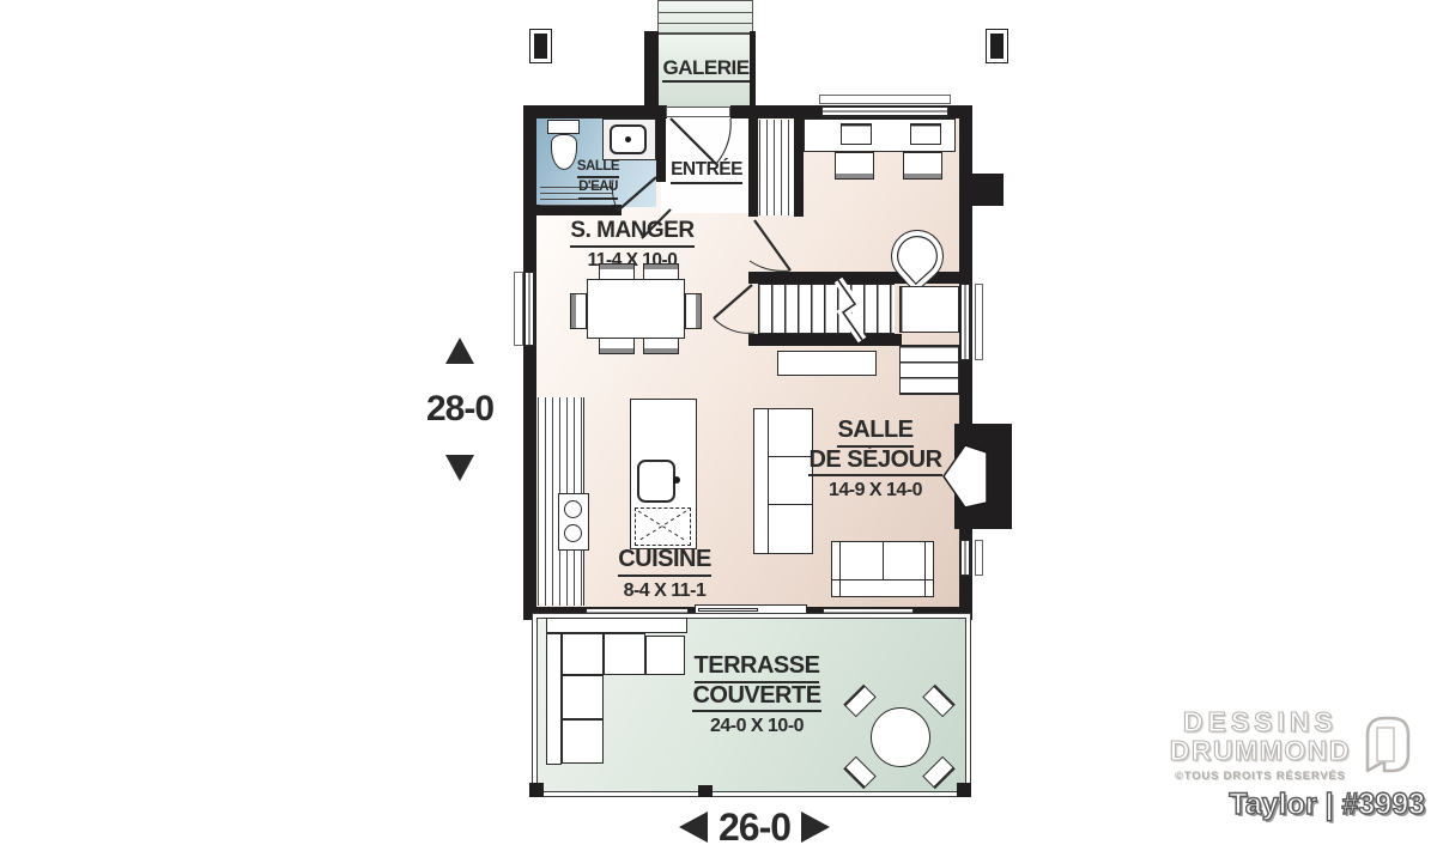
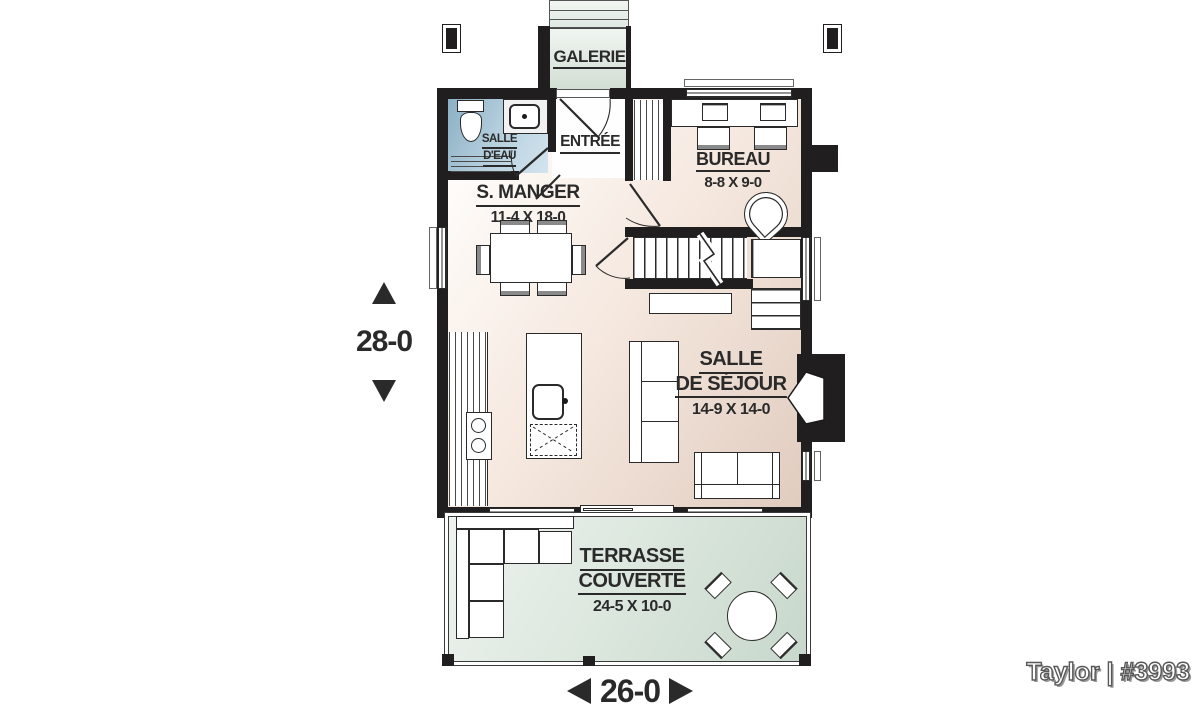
  GALERIE
  SALLE
  D'EAU
  ENTRÉE
+ BUREAU
+ 8-8 X 9-0
  S. MANGER
- 11-4 X 10-0
+ 11-4 X 18-0
- CUISINE
- 8-4 X 11-1
  SALLE
  DE SÉJOUR
  14-9 X 14-0
  TERRASSE
  COUVERTE
- 24-0 X 10-0
+ 24-5 X 10-0
  28-0
  26-0
- DESSINS
- DRUMMOND
- ©TOUS DROITS RÉSERVÉS
  Taylor | #3993
